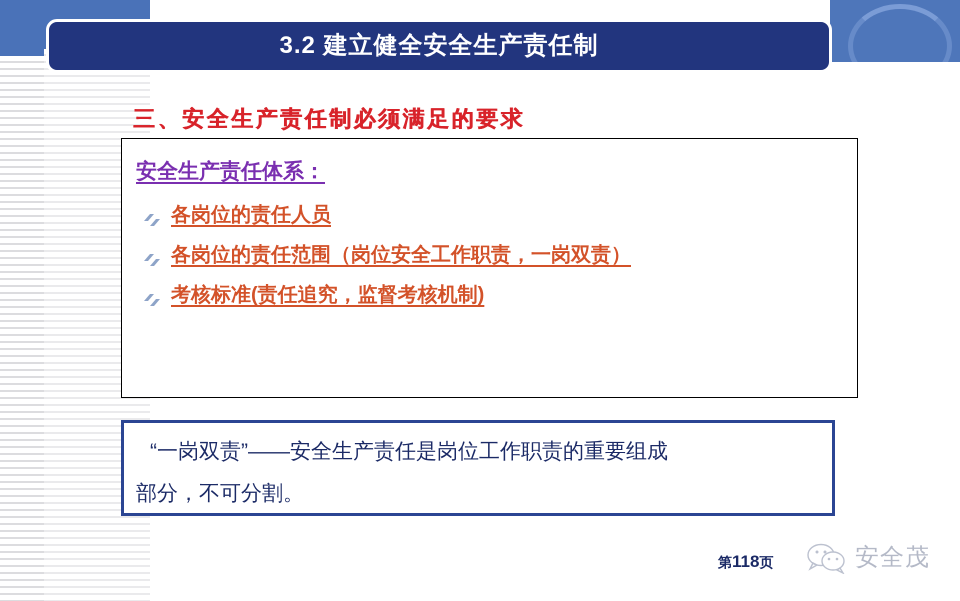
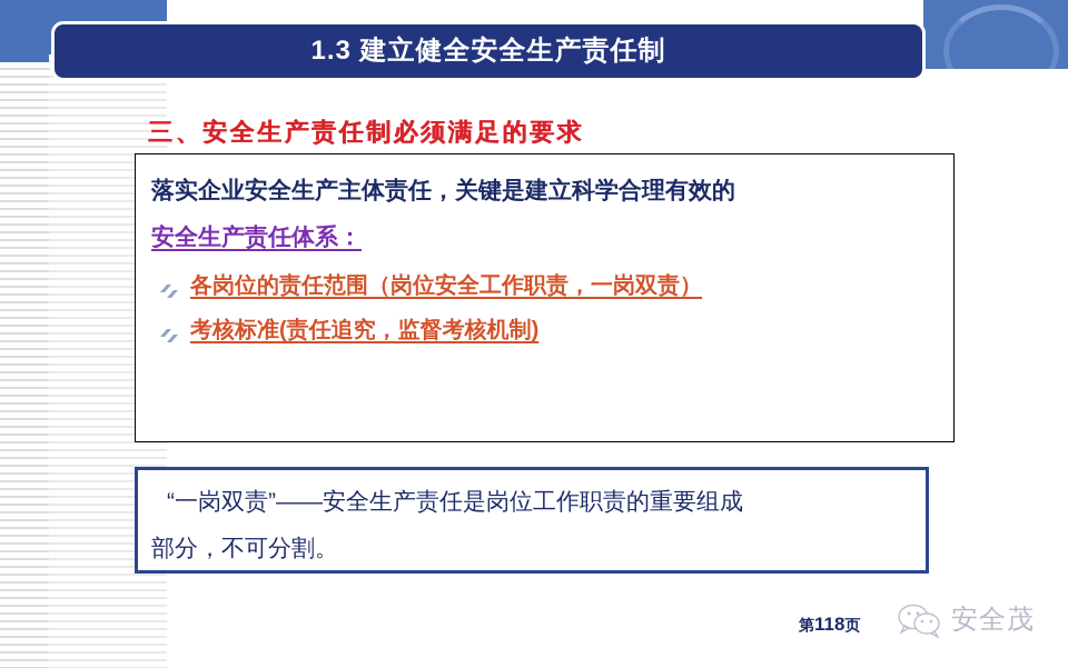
- 3.2 建立健全安全生产责任制
+ 1.3 建立健全安全生产责任制
  三、安全生产责任制必须满足的要求
+ 落实企业安全生产主体责任，关键是建立科学合理有效的
  安全生产责任体系：
- 各岗位的责任人员
  各岗位的责任范围（岗位安全工作职责，一岗双责）
  考核标准(责任追究，监督考核机制)
  “一岗双责”——安全生产责任是岗位工作职责的重要组成
  部分，不可分割。
  第118页
  安全茂
